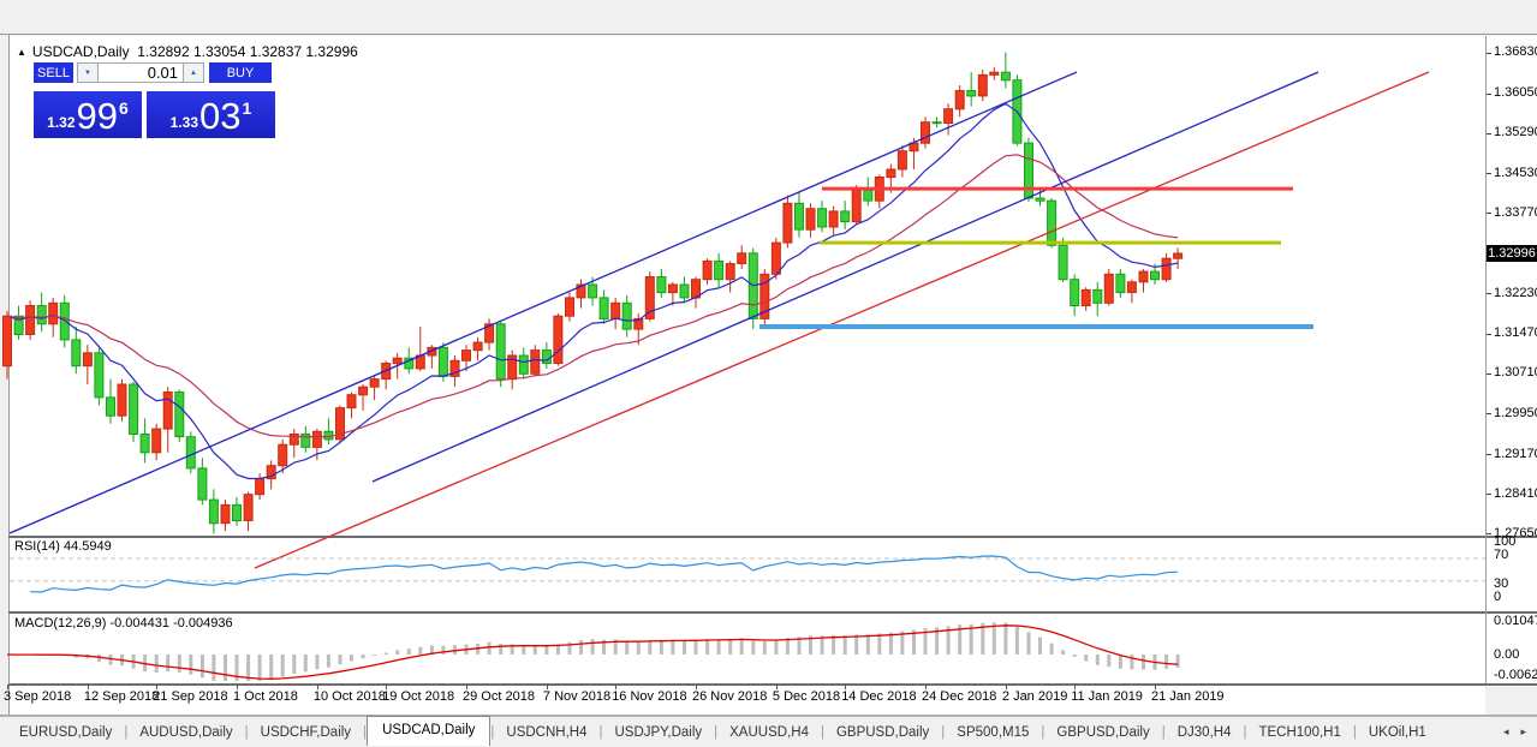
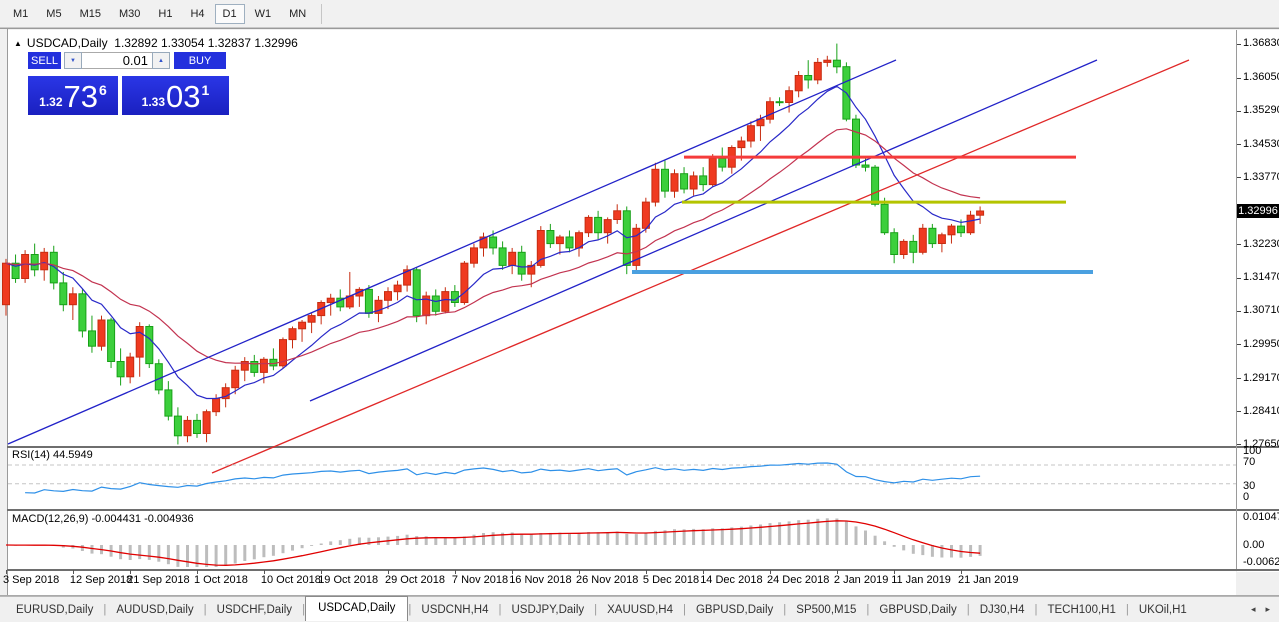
+ M1
+ M5
+ M15
+ M30
+ H1
+ H4
+ D1
+ W1
+ MN
  ▲ USDCAD,Daily 1.32892 1.33054 1.32837 1.32996
  SELL
  0.01
  BUY
  1.32
- 99
+ 73
  6
  1.33
  03
  1
  RSI(14) 44.5949
  MACD(12,26,9) -0.004431 -0.004936
  1.3683
  1.3605
  1.3529
  1.3453
  1.3377
  1.3223
  1.3147
  1.3071
  1.2995
  1.2917
  1.2841
  1.2765
  1.32996
  100
  70
  30
  0
  0.0104
  0.00
  -0.0062
  3 Sep 2018
  12 Sep 2018
  21 Sep 2018
  1 Oct 2018
  10 Oct 2018
  19 Oct 2018
  29 Oct 2018
  7 Nov 2018
  16 Nov 2018
  26 Nov 2018
  5 Dec 2018
  14 Dec 2018
  24 Dec 2018
  2 Jan 2019
  11 Jan 2019
  21 Jan 2019
  EURUSD,Daily
  |
  AUDUSD,Daily
  |
  USDCHF,Daily
  |
  USDCAD,Daily
  |
  USDCNH,H4
  |
  USDJPY,Daily
  |
  XAUUSD,H4
  |
  GBPUSD,Daily
  |
  SP500,M15
  |
  GBPUSD,Daily
  |
  DJ30,H4
  |
  TECH100,H1
  |
  UKOil,H1
  ◂
  ▸
